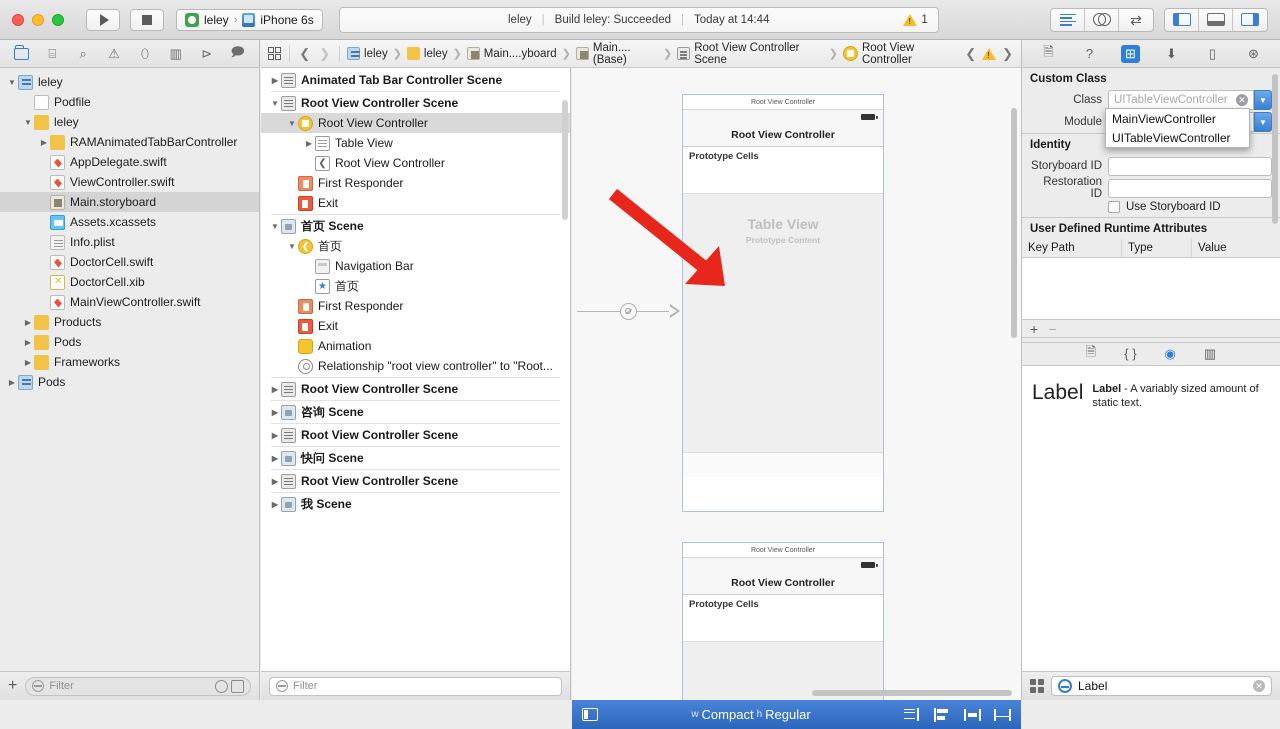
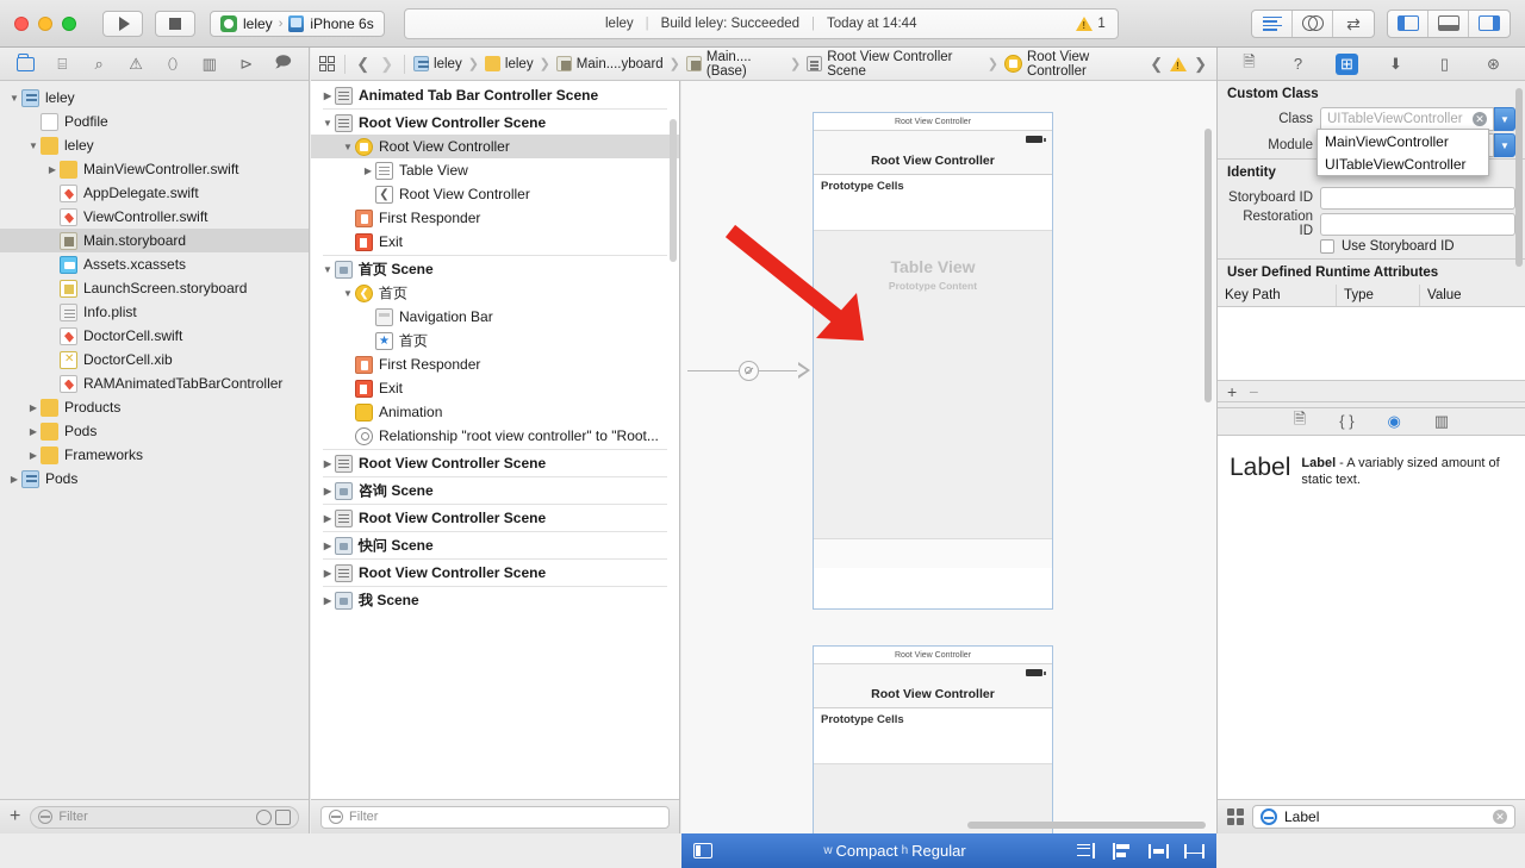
  leley
  ›
  iPhone 6s
  leley
  |
  Build leley: Succeeded
  |
  Today at 14:44
  1
  ⇄
  ⌸
  ⌕
  ⚠
  ⬯
  ▥
  ⊳
  🗩
  ▼
  leley
  Podfile
  ▼
  leley
  ▶
- RAMAnimatedTabBarController
+ MainViewController.swift
  AppDelegate.swift
  ViewController.swift
  Main.storyboard
  Assets.xcassets
+ LaunchScreen.storyboard
  Info.plist
  DoctorCell.swift
  DoctorCell.xib
- MainViewController.swift
+ RAMAnimatedTabBarController
  ▶
  Products
  ▶
  Pods
  ▶
  Frameworks
  ▶
  Pods
  +
  Filter
  ❮
  ❯
  leley
  ❯
  leley
  ❯
  Main....yboard
  ❯
  Main....(Base)
  ❯
  Root View Controller Scene
  ❯
  Root View Controller
  ❮
  ❯
  ▶
  Animated Tab Bar Controller Scene
  ▼
  Root View Controller Scene
  ▼
  Root View Controller
  ▶
  Table View
  ❮
  Root View Controller
  First Responder
  Exit
  ▼
  首页 Scene
  ▼
  ❮
  首页
  Navigation Bar
  ★
  首页
  First Responder
  Exit
  Animation
  Relationship "root view controller" to "Root...
  ▶
  Root View Controller Scene
  ▶
  咨询 Scene
  ▶
  Root View Controller Scene
  ▶
  快问 Scene
  ▶
  Root View Controller Scene
  ▶
  我 Scene
  Filter
  Root View Controller
  Prototype Cells
  Table View
  Prototype Content
  Root View Controller
  Prototype Cells
  w
  Compact
  h
  Regular
  🗎
  ?
  ⊞
  ⬇
  ▯
  ⊛
  Custom Class
  Class
  UITableViewController
  ✕
  ▼
  Module
  ▼
  Identity
  Storyboard ID
  Restoration ID
  Use Storyboard ID
  User Defined Runtime Attributes
  Key Path
  Type
  Value
  +
  −
  🗎
  { }
  ◉
  ▥
  Label
  Label - A variably sized amount of static text.
  Label
  ✕
  MainViewController
  UITableViewController
